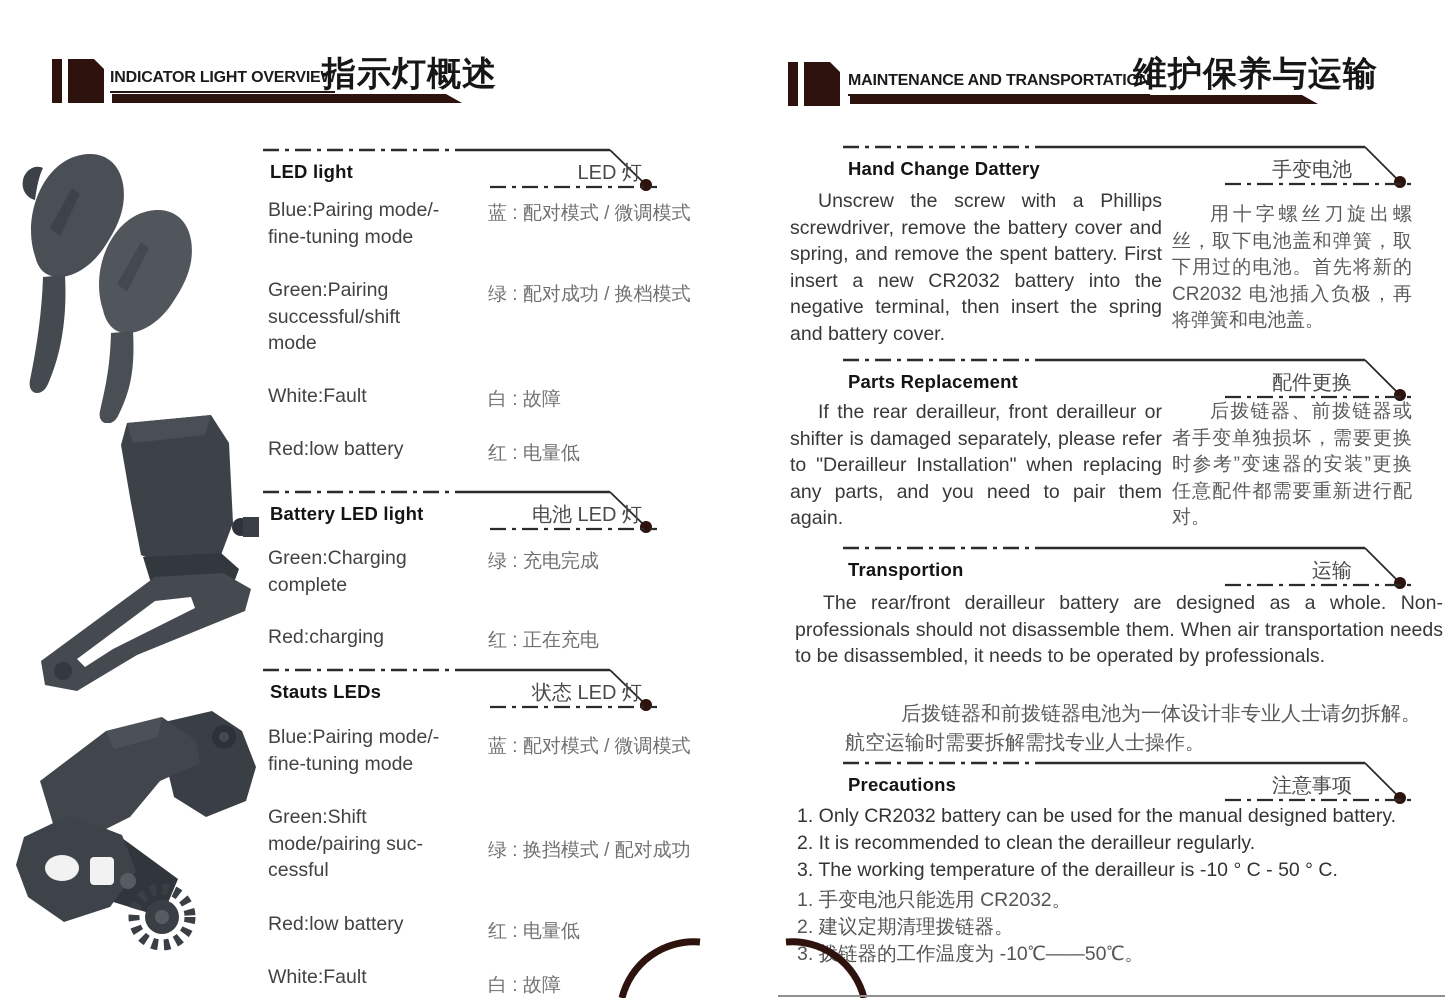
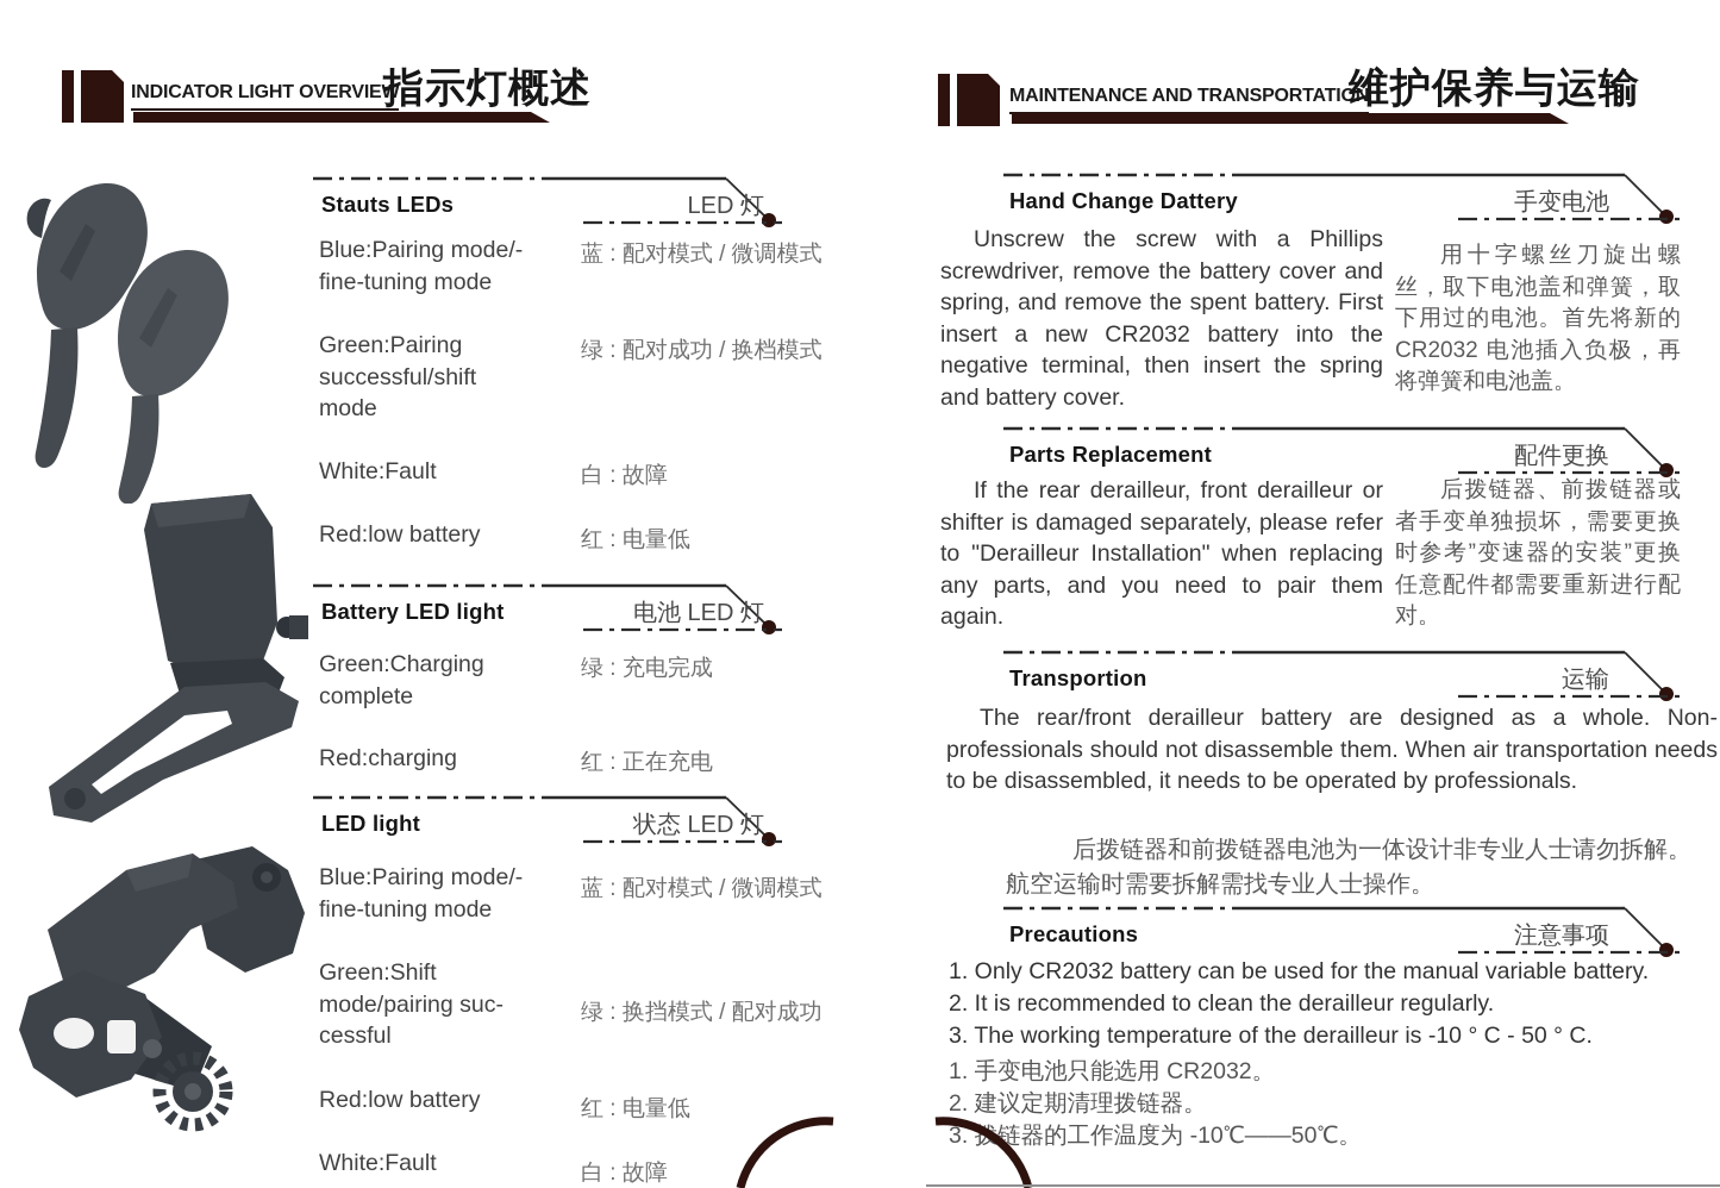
  INDICATOR LIGHT OVERVIEW
  指示灯概述
- LED light
+ Stauts LEDs
  LED 灯
  Blue:Pairing mode/-
  fine-tuning mode
  蓝 : 配对模式 / 微调模式
  Green:Pairing
  successful/shift
  mode
  绿 : 配对成功 / 换档模式
  White:Fault
  白 : 故障
  Red:low battery
  红 : 电量低
  Battery LED light
  电池 LED 灯
  Green:Charging
  complete
  绿 : 充电完成
  Red:charging
  红 : 正在充电
- Stauts LEDs
+ LED light
  状态 LED 灯
  Blue:Pairing mode/-
  fine-tuning mode
  蓝 : 配对模式 / 微调模式
  Green:Shift
  mode/pairing suc-
  cessful
  绿 : 换挡模式 / 配对成功
  Red:low battery
  红 : 电量低
  White:Fault
  白 : 故障
  MAINTENANCE AND TRANSPORTATION
  维护保养与运输
  Hand Change Dattery
  手变电池
  Unscrew the screw with a Phillips screwdriver, remove the battery cover and spring, and remove the spent battery. First insert a new CR2032 battery into the negative terminal, then insert the spring and battery cover.
  用十字螺丝刀旋出螺丝，取下电池盖和弹簧，取下用过的电池。首先将新的 CR2032 电池插入负极，再将弹簧和电池盖。
  Parts Replacement
  配件更换
  If the rear derailleur, front derailleur or shifter is damaged separately, please refer to "Derailleur Installation" when replacing any parts, and you need to pair them again.
  后拨链器、前拨链器或者手变单独损坏，需要更换时参考”变速器的安装”更换任意配件都需要重新进行配对。
  Transportion
  运输
  The rear/front derailleur battery are designed as a whole. Non-professionals should not disassemble them. When air transportation needs to be disassembled, it needs to be operated by professionals.
  后拨链器和前拨链器电池为一体设计非专业人士请勿拆解。航空运输时需要拆解需找专业人士操作。
  Precautions
  注意事项
- 1. Only CR2032 battery can be used for the manual designed battery.
+ 1. Only CR2032 battery can be used for the manual variable battery.
  2. It is recommended to clean the derailleur regularly.
  3. The working temperature of the derailleur is -10 ° C - 50 ° C.
  1. 手变电池只能选用 CR2032。
  2. 建议定期清理拨链器。
  3.链器的工作温度为 -10℃——50℃。
